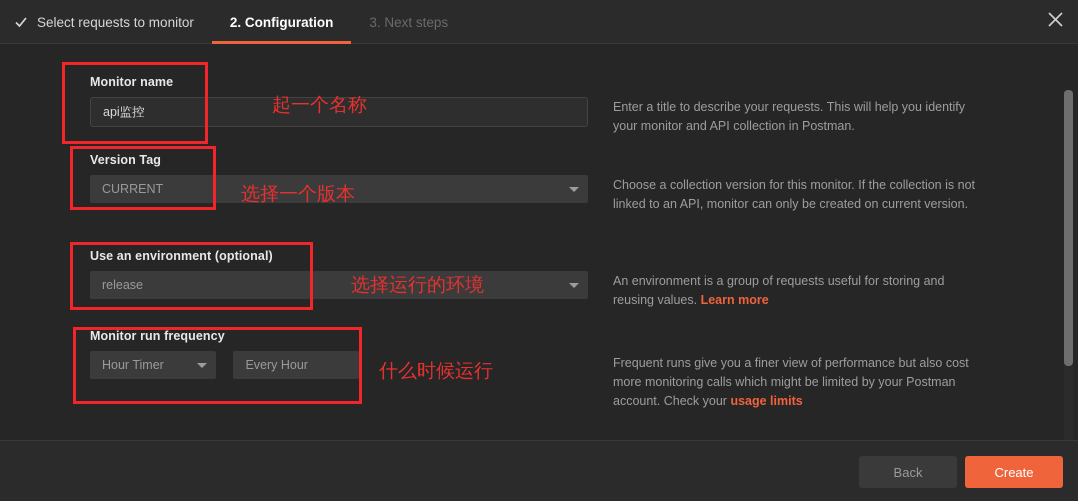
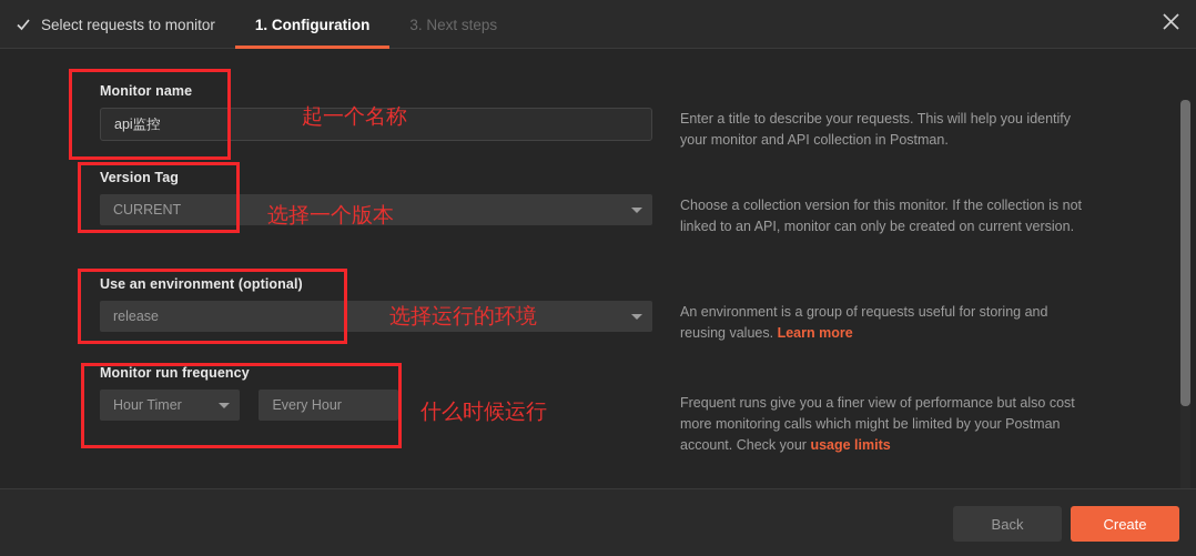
  Select requests to monitor
- 2. Configuration
+ 1. Configuration
  3. Next steps
  Monitor name
  api监控
  Version Tag
  CURRENT
  Use an environment (optional)
  release
  Monitor run frequency
  Hour Timer Every Hour
  Enter a title to describe your requests. This will help you identify your monitor and API collection in Postman.
  Choose a collection version for this monitor. If the collection is not linked to an API, monitor can only be created on current version.
  An environment is a group of requests useful for storing and reusing values. Learn more
  Frequent runs give you a finer view of performance but also cost more monitoring calls which might be limited by your Postman account. Check your usage limits
  起一个名称
  选择一个版本
  选择运行的环境
  什么时候运行
  Back
  Create
